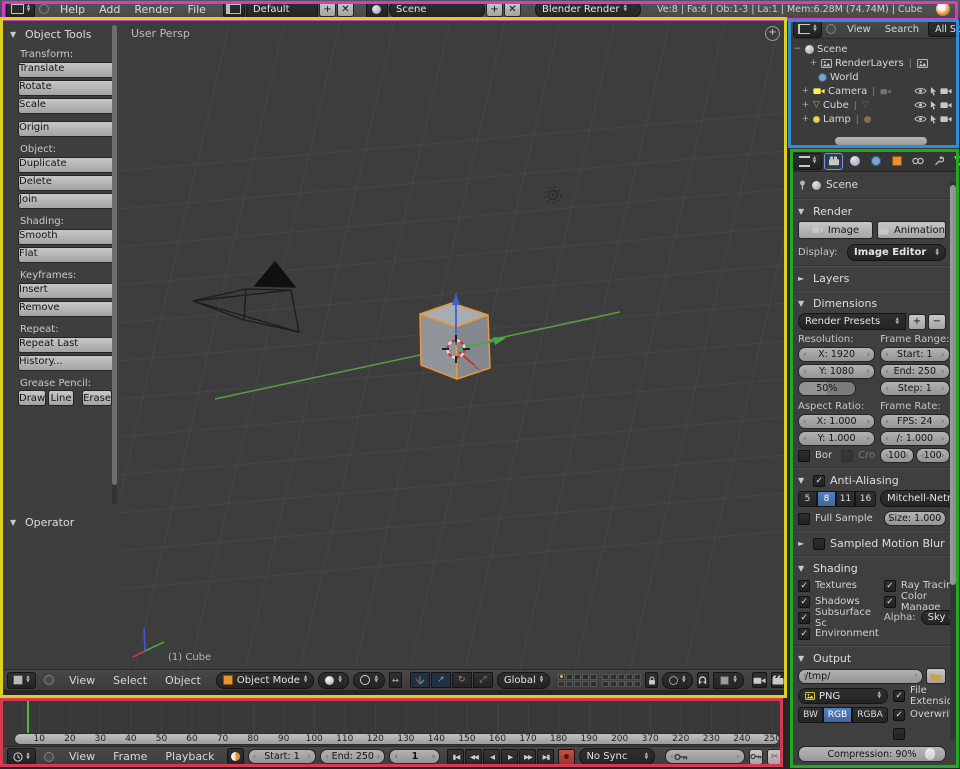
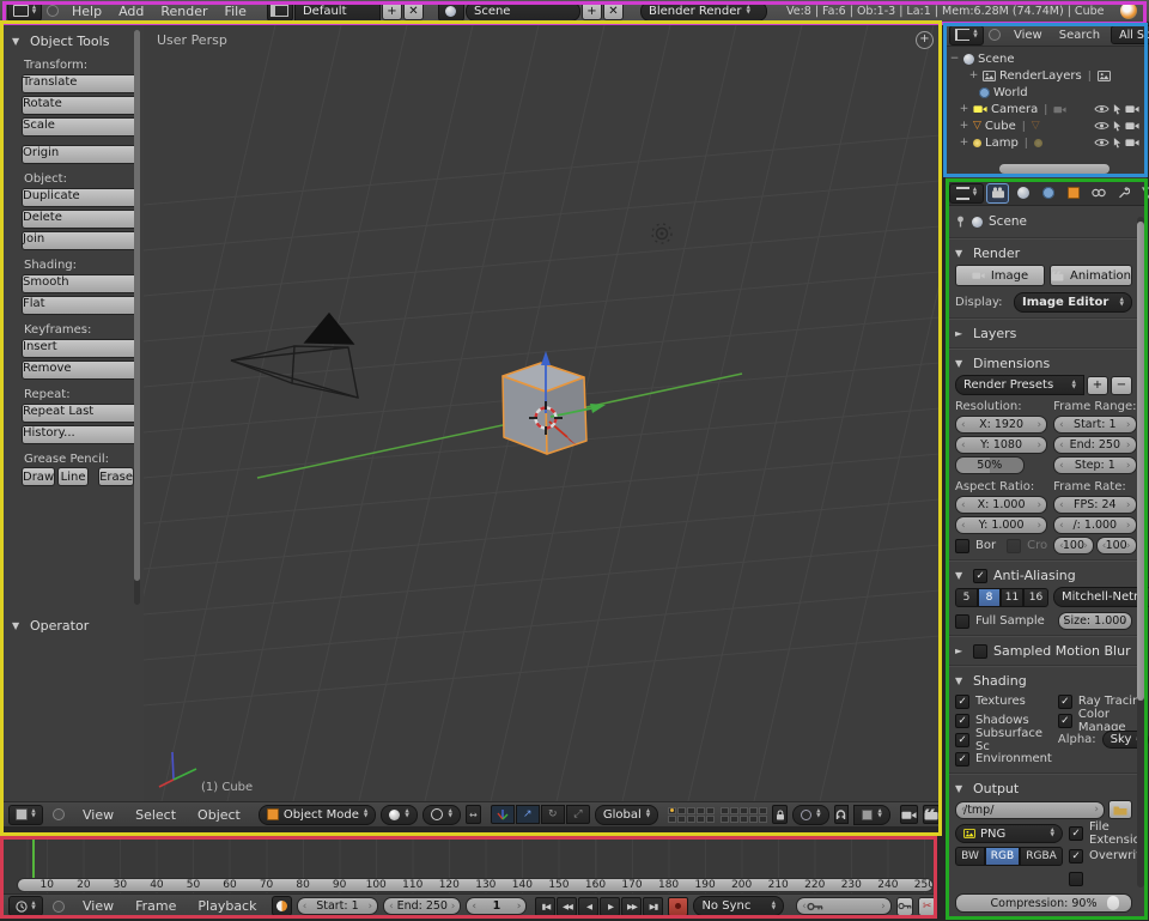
  Help
  Add
  Render
  File
  Default
  +
  ✕
  Scene
  +
  ✕
  Blender Render
  Ve:8 | Fa:6 | Ob:1-3 | La:1 | Mem:6.28M (74.74M) | Cube
  Object Tools
  Transform:
  Translate
  Rotate
  Scale
  Origin
  Object:
  Duplicate
  Delete
  Join
  Shading:
  Smooth
  Flat
  Keyframes:
  Insert
  Remove
  Repeat:
  Repeat Last
  History...
  Grease Pencil:
  Draw
  Line
  Erase
  Operator
  User Persp
  (1) Cube
  +
  View
  Select
  Object
  Object Mode
  ↔
  ↗
  ↻
  ⤢
  Global
  10
  20
  30
  40
  50
  60
  70
  80
  90
  100
  110
  120
  130
  140
  150
  160
  170
  180
  190
  200
- 370
+ 210
  220
  230
  240
  250
  View
  Frame
  Playback
  Start: 1
  End: 250
  1
  ▮◀
  ◀◀
  ◀
  ▶
  ▶▶
  ▶▮
  No Sync
  ✂
  View
  Search
  Scene
  RenderLayers
  World
  Camera
  ▽
  Cube
  ▽
  Lamp
  Scene
  Render
  Image
  Animation
  Display:
  Image Editor
  Layers
  Dimensions
  Render Presets
  +
  −
  Resolution:
  Frame Range:
  X: 1920
  Start: 1
  Y: 1080
  End: 250
  50%
  Step: 1
  Aspect Ratio:
  Frame Rate:
  X: 1.000
  FPS: 24
  Y: 1.000
  /: 1.000
  Bor
  Cro
  100
  100
  Anti-Aliasing
  5
  8
  11
  16
  Mitchell-Net
  Full Sample
  Size: 1.000
  Sampled Motion Blur
  Shading
  Textures
  Ray Traci
  Shadows
  Color Manage
  Subsurface Sc
  Alpha:
  Sky
  Environment
  Output
  /tmp/
  PNG
  File Extensi
  BW
  RGB
  RGBA
  Overwrie
  Compression: 90%
